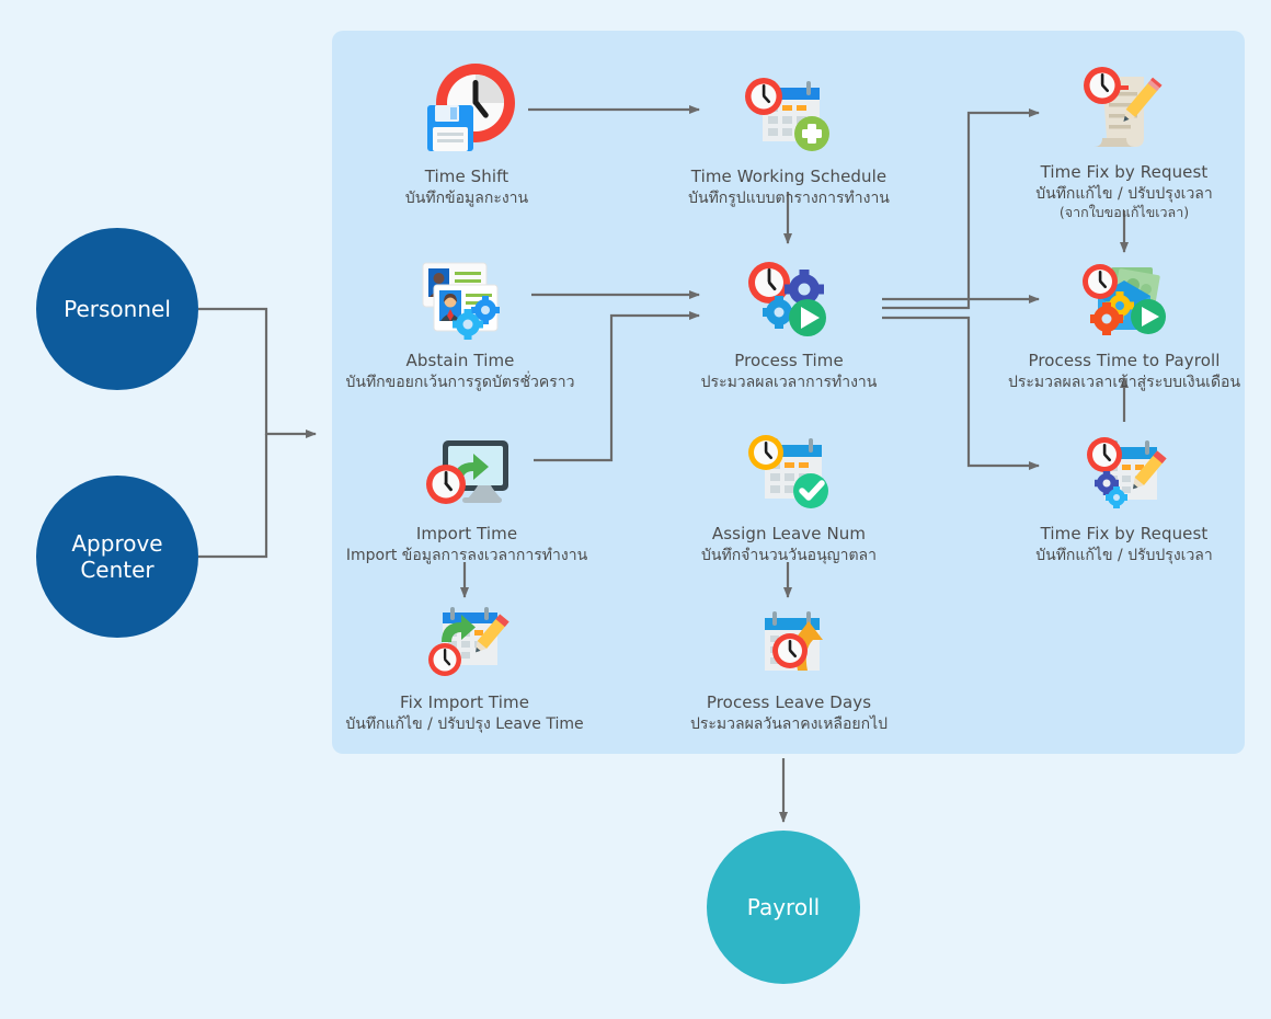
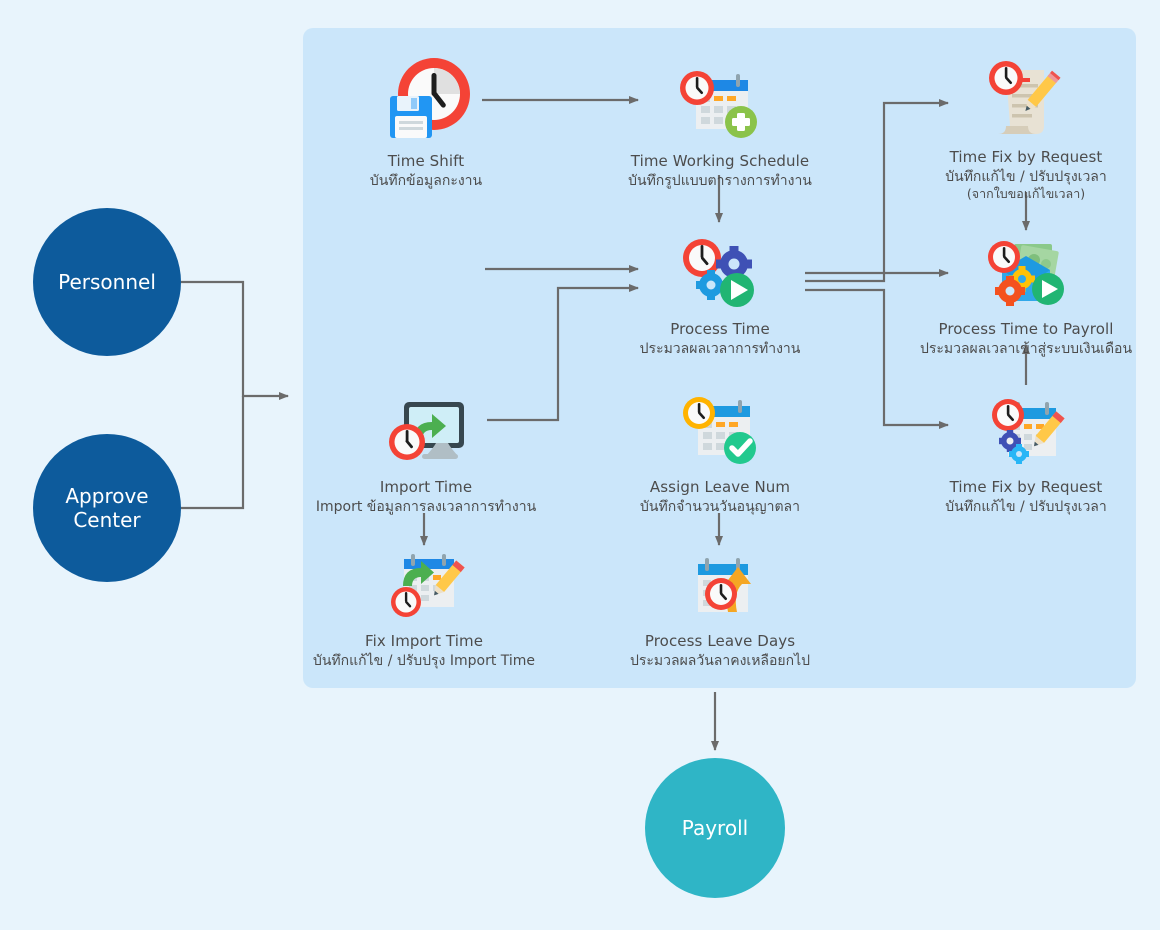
  Personnel
  Approve
  Center
  Payroll
  Time Shift
  บันทึกข้อมูลกะงาน
- Abstain Time
- บันทึกขอยกเว้นการรูดบัตรชั่วคราว
  Import Time
  Import ข้อมูลการลงเวลาการทำงาน
  Fix Import Time
- บันทึกแก้ไข / ปรับปรุง Leave Time
+ บันทึกแก้ไข / ปรับปรุง Import Time
  Time Working Schedule
  บันทึกรูปแบบตารางการทำงาน
  Process Time
  ประมวลผลเวลาการทำงาน
  Assign Leave Num
  บันทึกจำนวนวันอนุญาตลา
  Process Leave Days
  ประมวลผลวันลาคงเหลือยกไป
  Time Fix by Request
  บันทึกแก้ไข / ปรับปรุงเวลา
  (จากใบขอแก้ไขเวลา)
  Process Time to Payroll
  ประมวลผลเวลาเข้าสู่ระบบเงินเดือน
  Time Fix by Request
  บันทึกแก้ไข / ปรับปรุงเวลา
